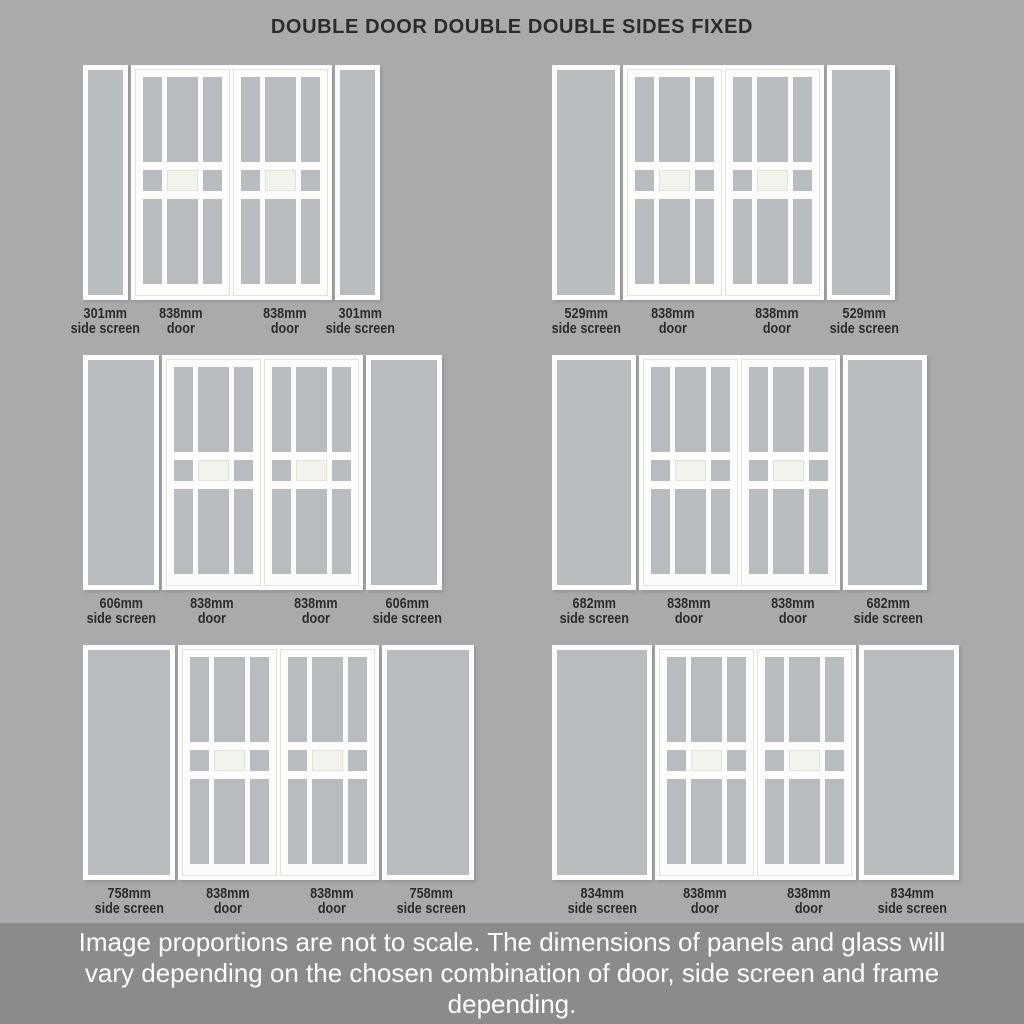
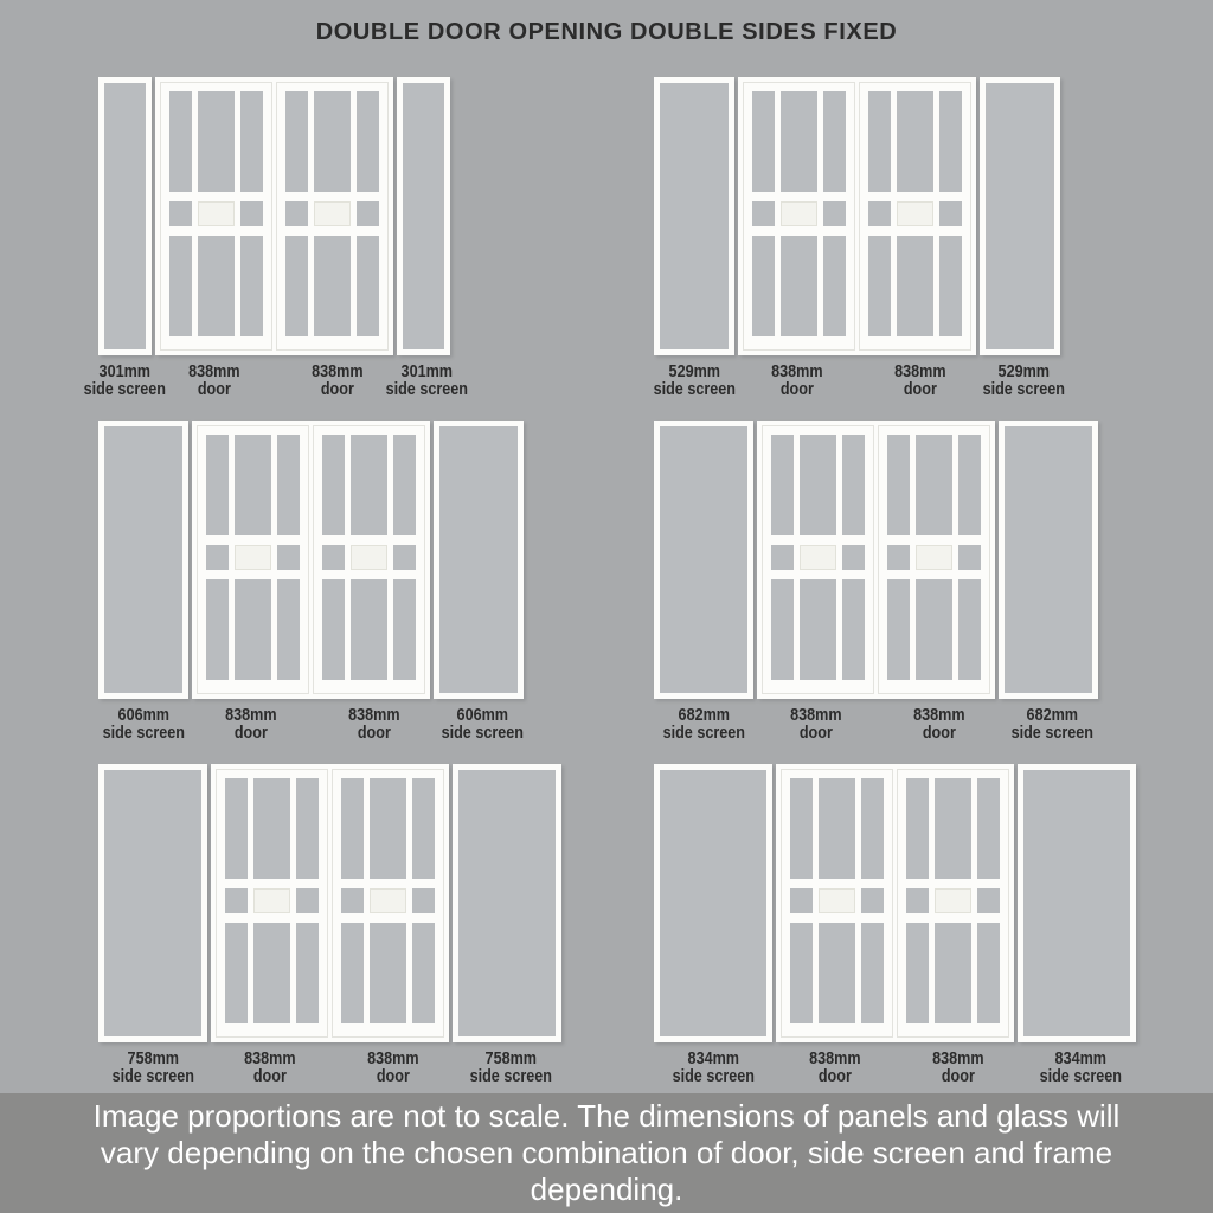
- DOUBLE DOOR DOUBLE DOUBLE SIDES FIXED
+ DOUBLE DOOR OPENING DOUBLE SIDES FIXED
  301mm
  side screen
  838mm
  door
  838mm
  door
  301mm
  side screen
  529mm
  side screen
  838mm
  door
  838mm
  door
  529mm
  side screen
  606mm
  side screen
  838mm
  door
  838mm
  door
  606mm
  side screen
  682mm
  side screen
  838mm
  door
  838mm
  door
  682mm
  side screen
  758mm
  side screen
  838mm
  door
  838mm
  door
  758mm
  side screen
  834mm
  side screen
  838mm
  door
  838mm
  door
  834mm
  side screen
  Image proportions are not to scale. The dimensions of panels and glass will vary depending on the chosen combination of door, side screen and frame depending.
